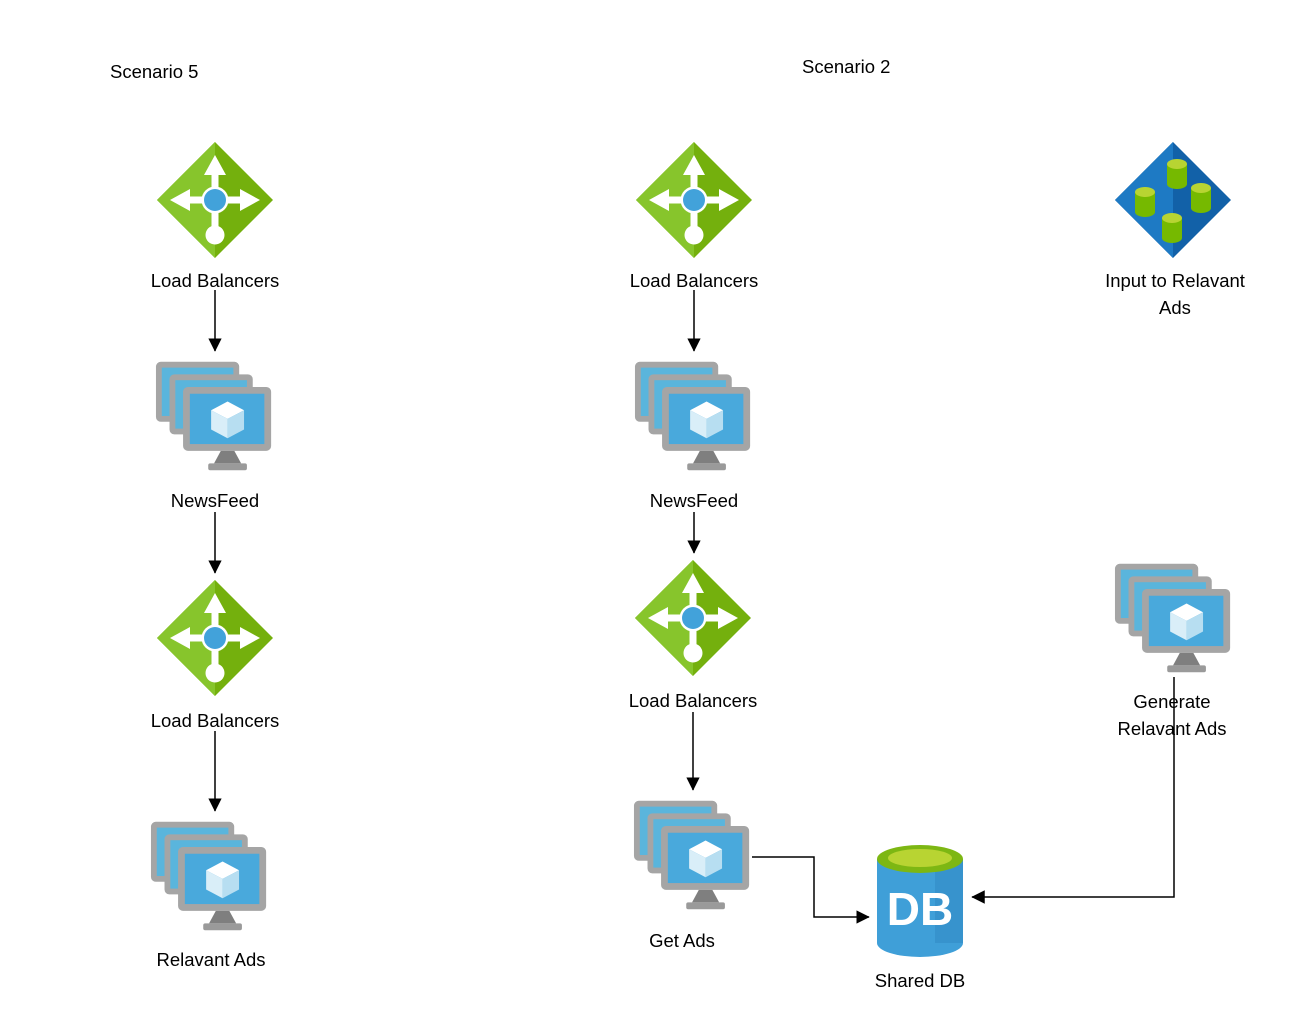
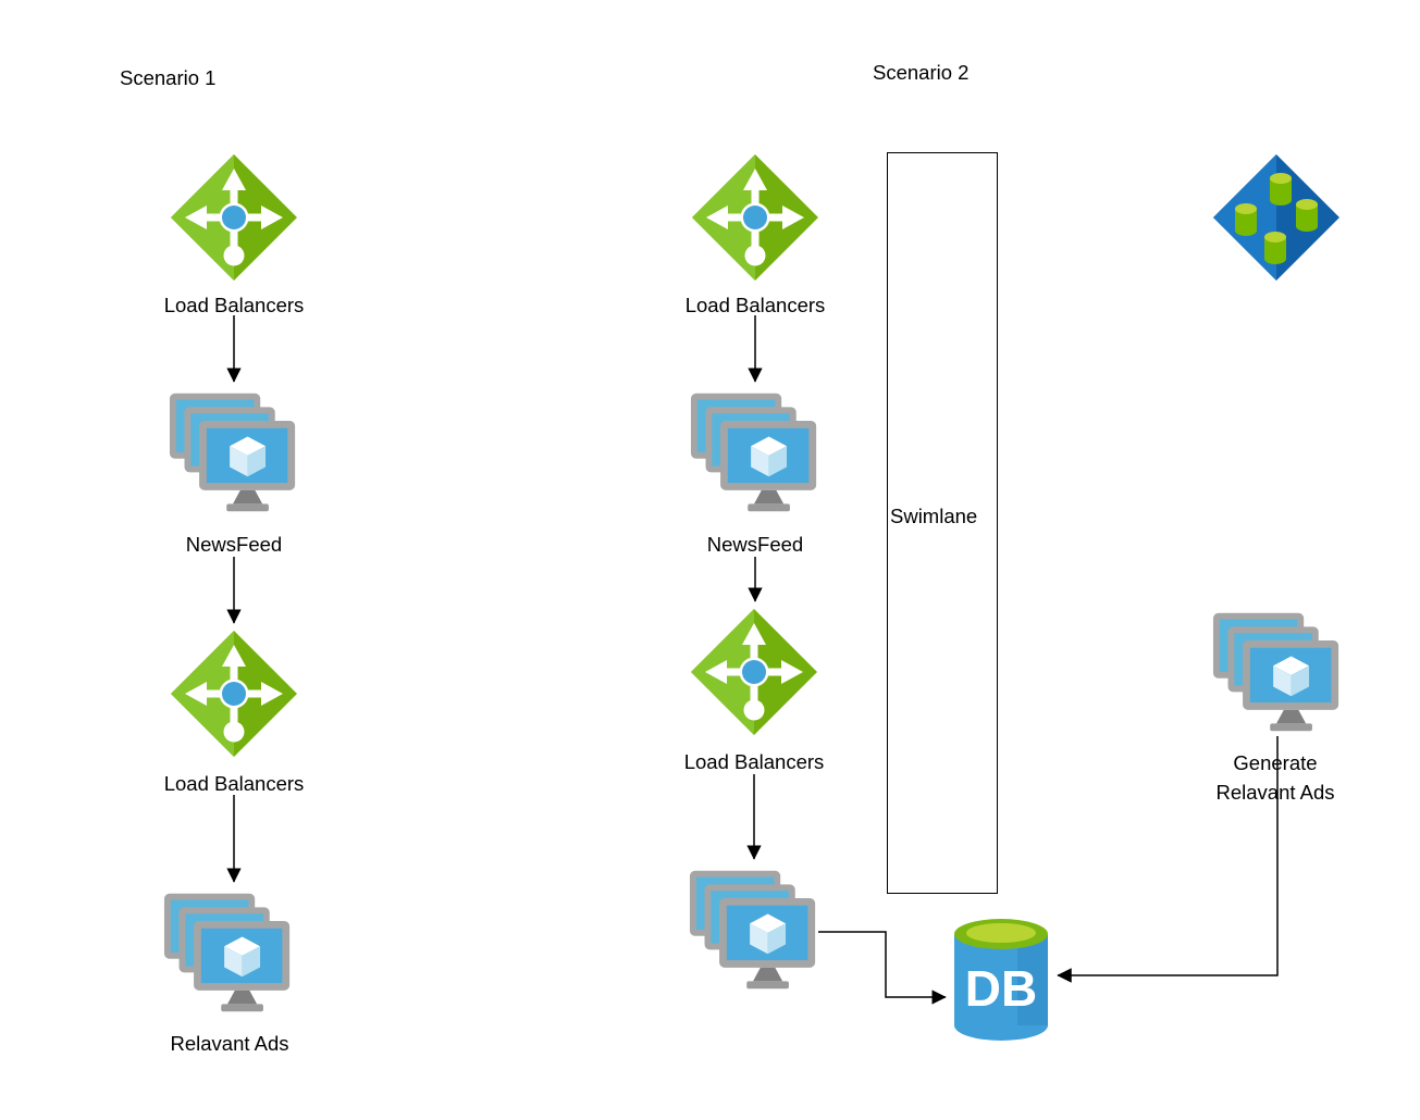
+ Swimlane
- Scenario 5
+ Scenario 1
  Load Balancers
  NewsFeed
  Load Balancers
  Relavant Ads
  Scenario 2
  Load Balancers
  NewsFeed
  Load Balancers
- Get Ads
- Input to Relavant Ads
  Generate Relavant Ads
  DB
- Shared DB
